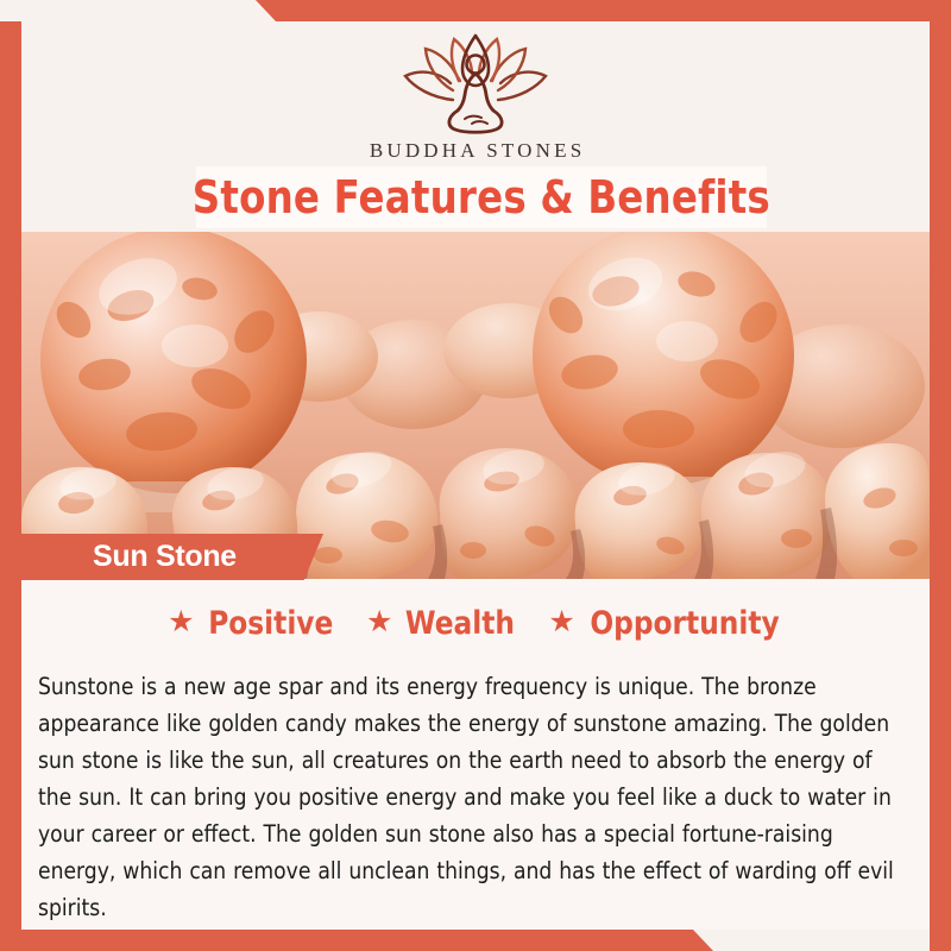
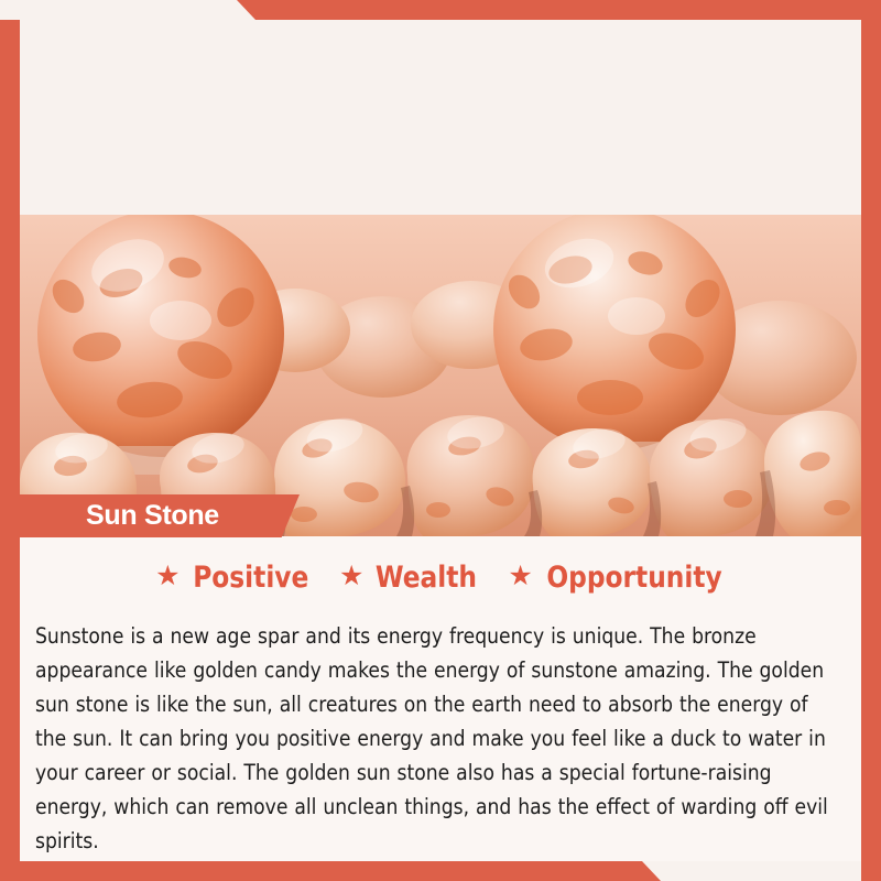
- BUDDHA STONES
- Stone Features & Benefits
  Sun Stone
  ★
  Positive
  ★
  Wealth
  ★
  Opportunity
- Sunstone is a new age spar and its energy frequency is unique. The bronze appearance like golden candy makes the energy of sunstone amazing. The golden sun stone is like the sun, all creatures on the earth need to absorb the energy of the sun. It can bring you positive energy and make you feel like a duck to water in your career or effect. The golden sun stone also has a special fortune-raising energy, which can remove all unclean things, and has the effect of warding off evil spirits.
+ Sunstone is a new age spar and its energy frequency is unique. The bronze appearance like golden candy makes the energy of sunstone amazing. The golden sun stone is like the sun, all creatures on the earth need to absorb the energy of the sun. It can bring you positive energy and make you feel like a duck to water in your career or social. The golden sun stone also has a special fortune-raising energy, which can remove all unclean things, and has the effect of warding off evil spirits.
